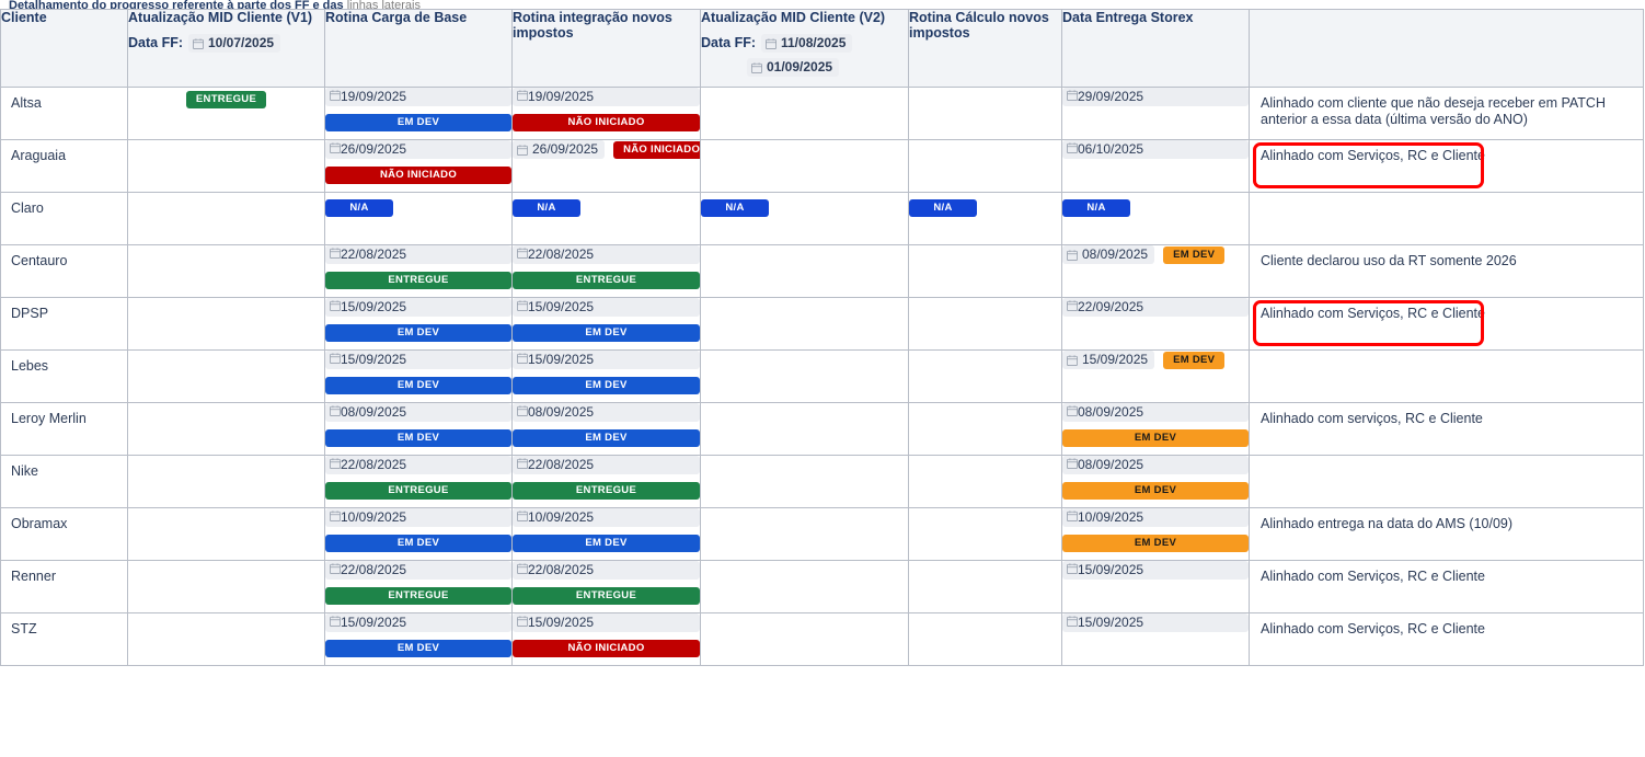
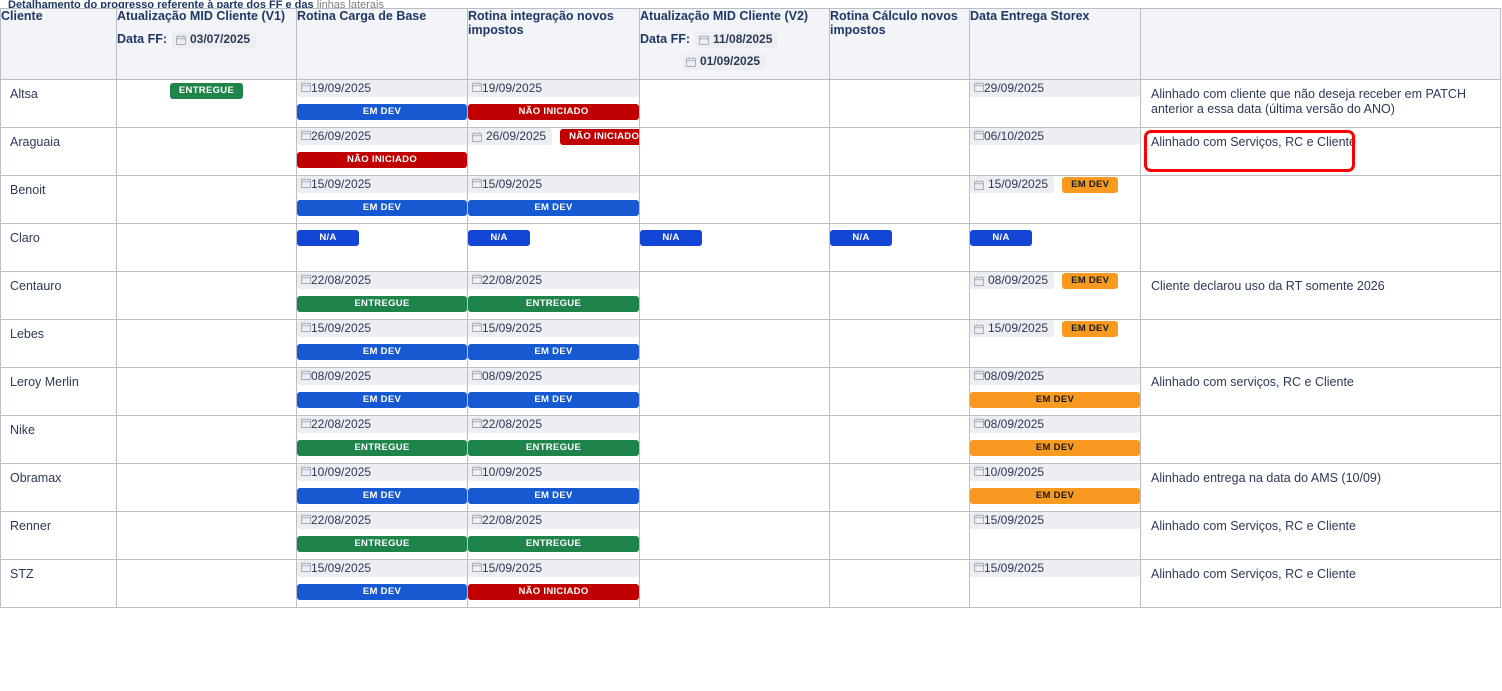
  Detalhamento do progresso referente à parte dos FF e das linhas laterais
- Cliente	Atualização MID Cliente (V1)Data FF: 10/07/2025	Rotina Carga de Base	Rotina integração novos impostos	Atualização MID Cliente (V2)Data FF: 11/08/202501/09/2025	Rotina Cálculo novos impostos	Data Entrega Storex
+ Cliente	Atualização MID Cliente (V1)Data FF: 03/07/2025	Rotina Carga de Base	Rotina integração novos impostos	Atualização MID Cliente (V2)Data FF: 11/08/202501/09/2025	Rotina Cálculo novos impostos	Data Entrega Storex
  Altsa	ENTREGUE	19/09/2025EM DEV	19/09/2025NÃO INICIADO			29/09/2025	Alinhado com cliente que não deseja receber em PATCH anterior a essa data (última versão do ANO)
  Araguaia		26/09/2025NÃO INICIADO	26/09/2025 NÃO INICIADO			06/10/2025	Alinhado com Serviços, RC e Cliente
+ Benoit		15/09/2025EM DEV	15/09/2025EM DEV			15/09/2025 EM DEV
  Claro		N/A	N/A	N/A	N/A	N/A
  Centauro		22/08/2025ENTREGUE	22/08/2025ENTREGUE			08/09/2025 EM DEV	Cliente declarou uso da RT somente 2026
- DPSP		15/09/2025EM DEV	15/09/2025EM DEV			22/09/2025	Alinhado com Serviços, RC e Cliente
  Lebes		15/09/2025EM DEV	15/09/2025EM DEV			15/09/2025 EM DEV
  Leroy Merlin		08/09/2025EM DEV	08/09/2025EM DEV			08/09/2025EM DEV	Alinhado com serviços, RC e Cliente
  Nike		22/08/2025ENTREGUE	22/08/2025ENTREGUE			08/09/2025EM DEV
  Obramax		10/09/2025EM DEV	10/09/2025EM DEV			10/09/2025EM DEV	Alinhado entrega na data do AMS (10/09)
  Renner		22/08/2025ENTREGUE	22/08/2025ENTREGUE			15/09/2025	Alinhado com Serviços, RC e Cliente
  STZ		15/09/2025EM DEV	15/09/2025NÃO INICIADO			15/09/2025	Alinhado com Serviços, RC e Cliente
